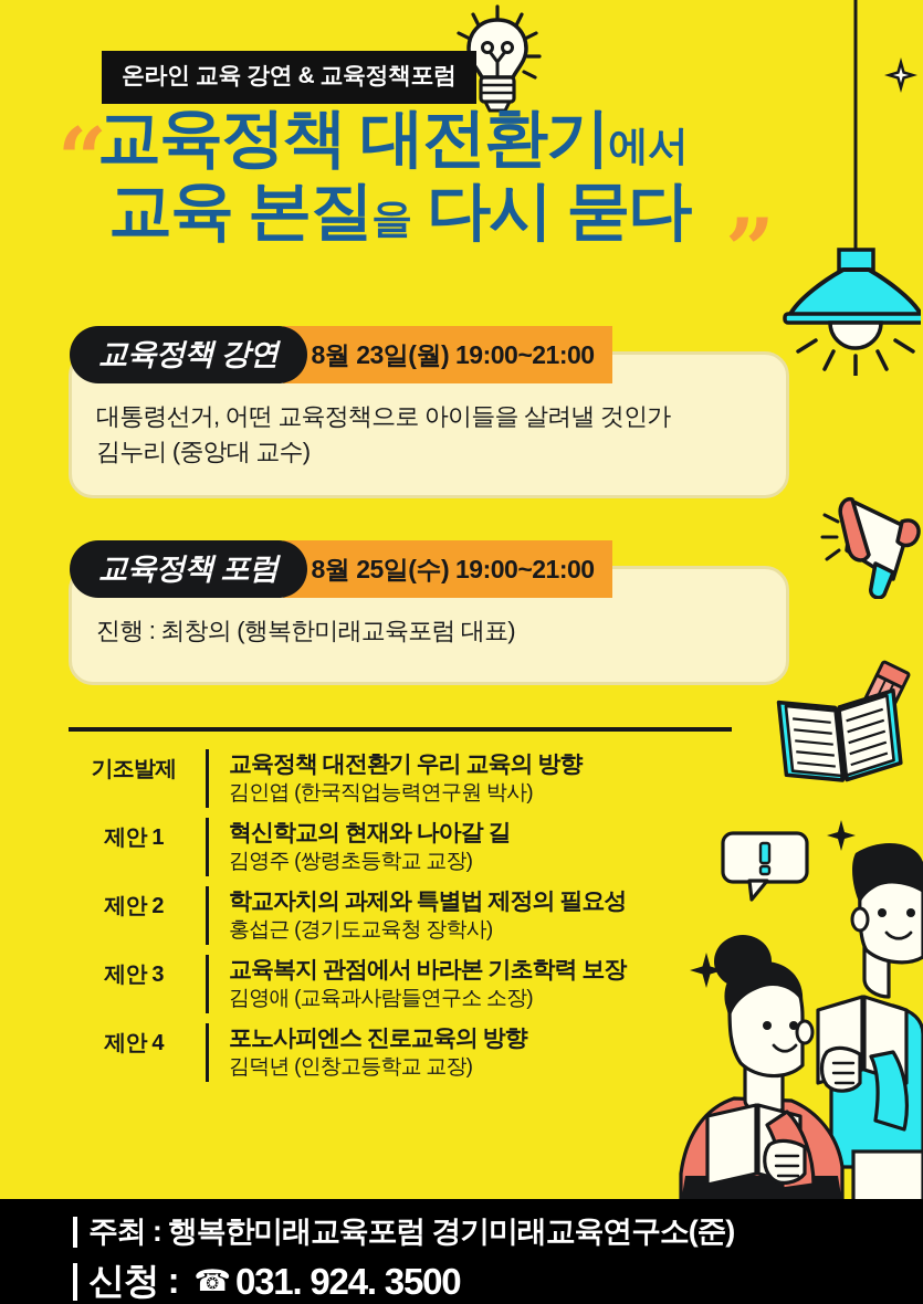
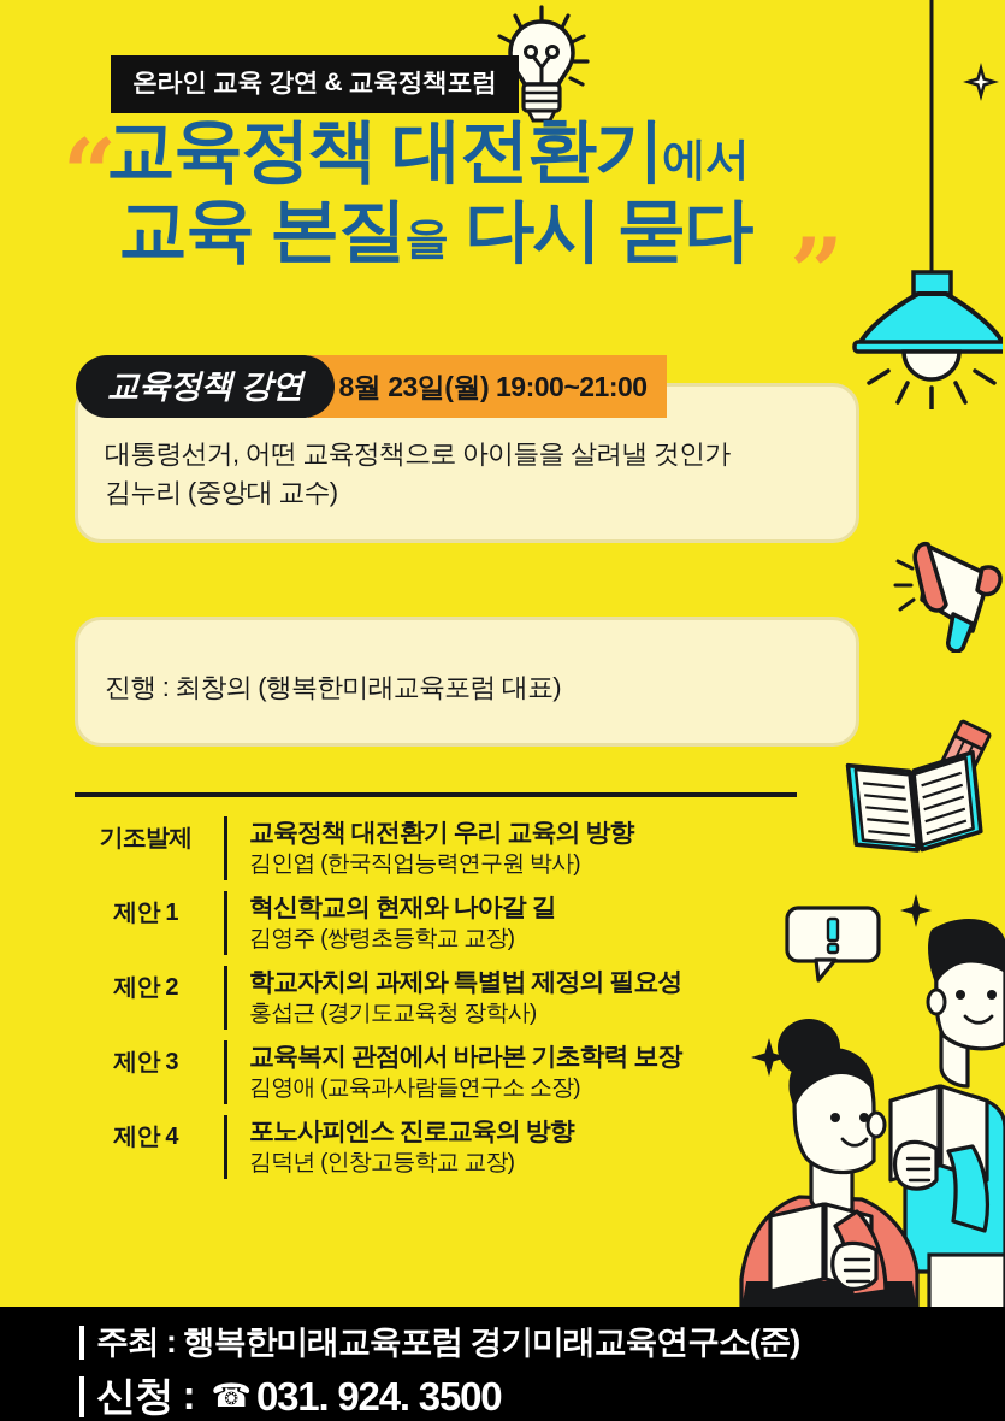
  온라인 교육 강연 & 교육정책포럼
  “
  교육정책 대전환기에서
  교육 본질을 다시 묻다
  ”
  교육정책 강연
  8월 23일(월) 19:00~21:00
  대통령선거, 어떤 교육정책으로 아이들을 살려낼 것인가
  김누리 (중앙대 교수)
- 교육정책 포럼
- 8월 25일(수) 19:00~21:00
  진행 : 최창의 (행복한미래교육포럼 대표)
  기조발제
  교육정책 대전환기 우리 교육의 방향
  김인엽 (한국직업능력연구원 박사)
  제안 1
  혁신학교의 현재와 나아갈 길
  김영주 (쌍령초등학교 교장)
  제안 2
  학교자치의 과제와 특별법 제정의 필요성
  홍섭근 (경기도교육청 장학사)
  제안 3
  교육복지 관점에서 바라본 기초학력 보장
  김영애 (교육과사람들연구소 소장)
  제안 4
  포노사피엔스 진로교육의 방향
  김덕년 (인창고등학교 교장)
  주최 : 행복한미래교육포럼 경기미래교육연구소(준)
  신청 :
  ☎
  031. 924. 3500
